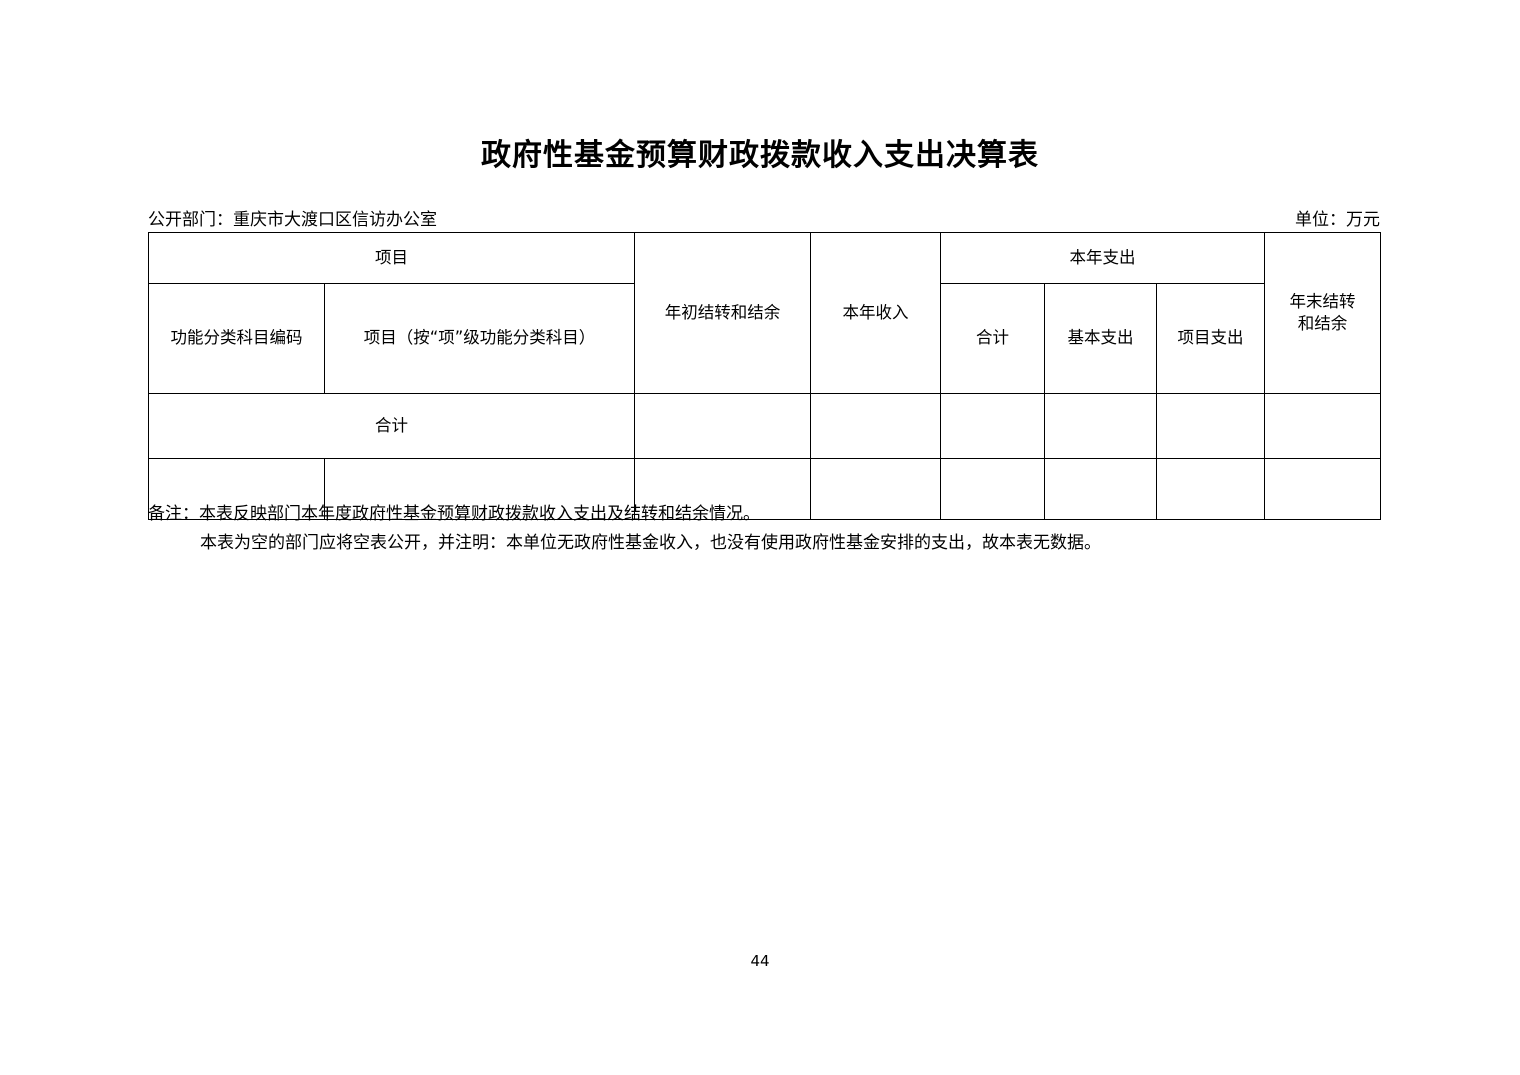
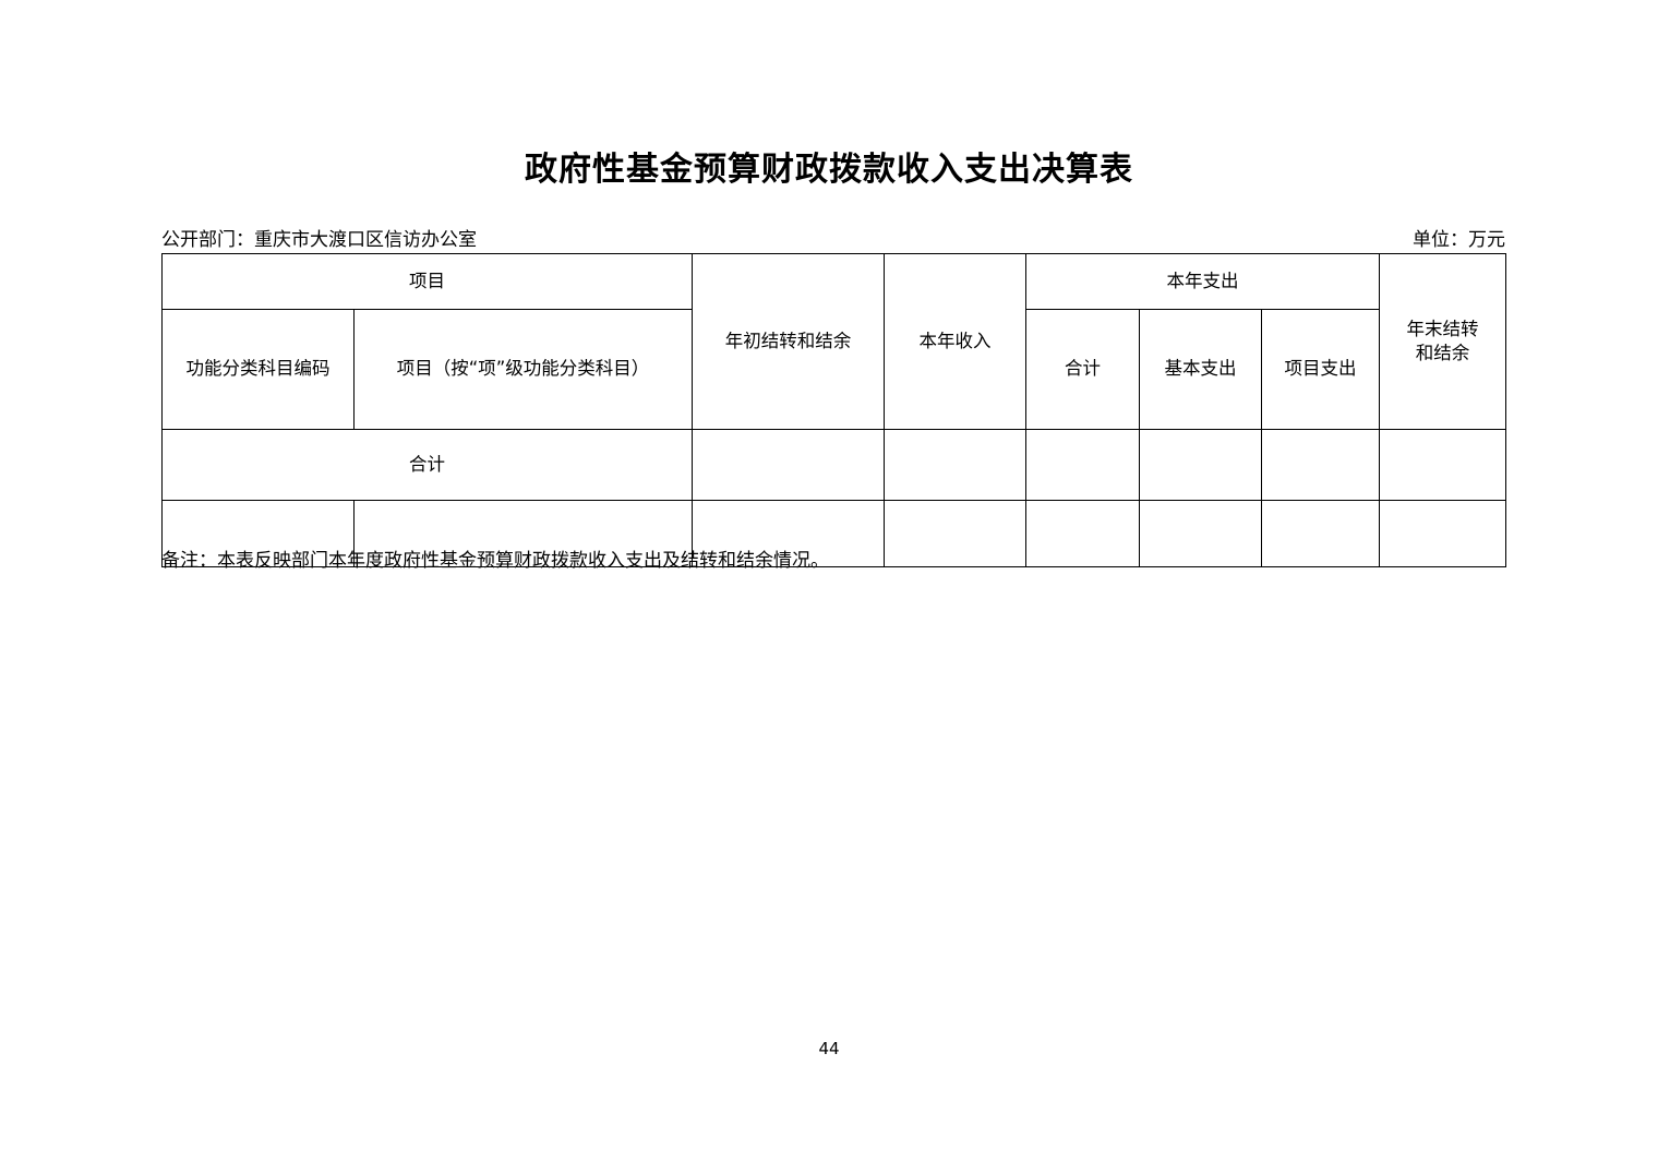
  政府性基金预算财政拨款收入支出决算表
  公开部门：重庆市大渡口区信访办公室
  单位：万元
  项目	年初结转和结余	本年收入	本年支出	年末结转 和结余
  功能分类科目编码	项目（按“项”级功能分类科目）	合计	基本支出	项目支出
  合计
  备注：本表反映部门本年度政府性基金预算财政拨款收入支出及结转和结余情况。
- 本表为空的部门应将空表公开，并注明：本单位无政府性基金收入，也没有使用政府性基金安排的支出，故本表无数据。
  44
